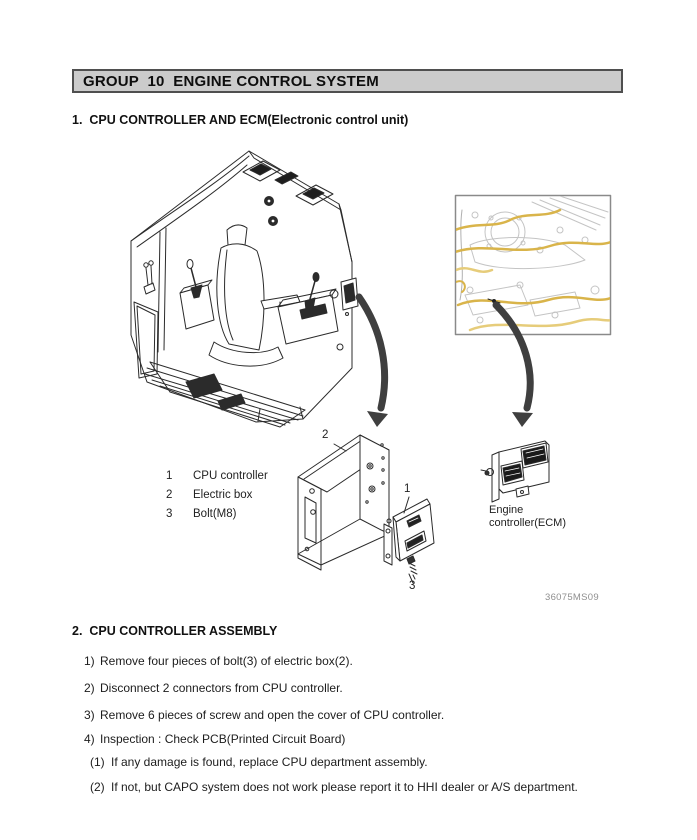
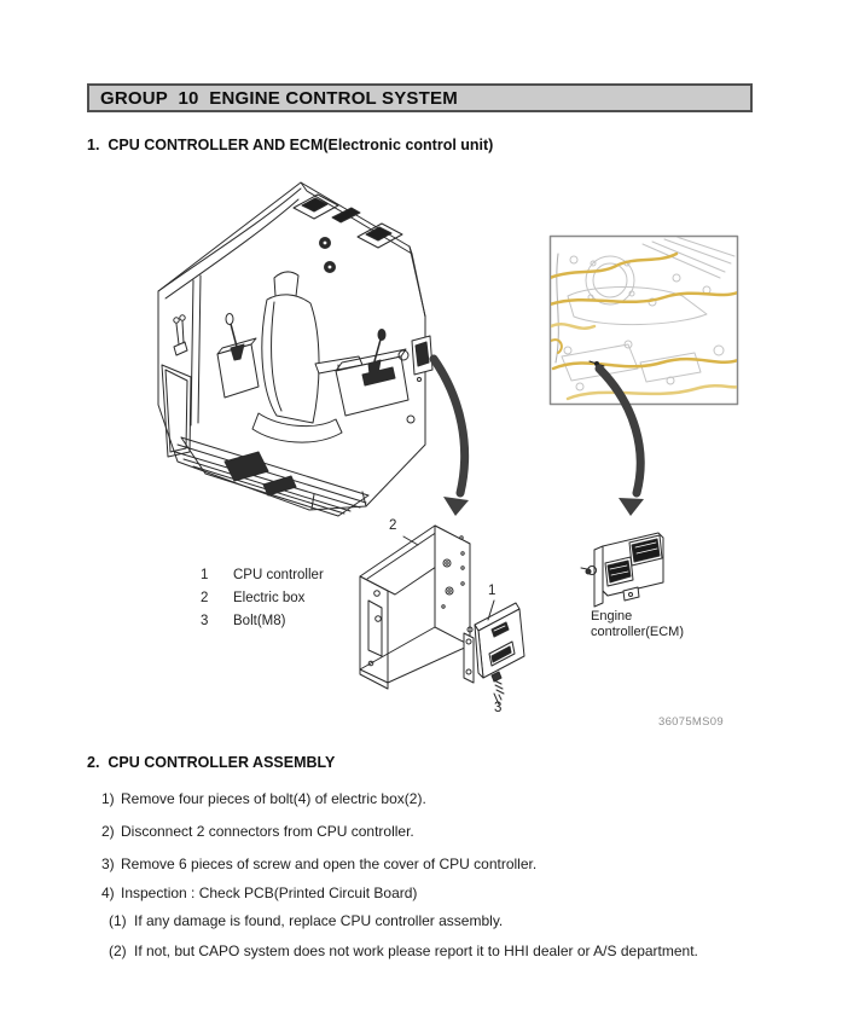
  GROUP 10 ENGINE CONTROL SYSTEM
  1. CPU CONTROLLER AND ECM(Electronic control unit)
  1
  CPU controller
  2
  Electric box
  3
  Bolt(M8)
  2
  1
  3
  Engine
  controller(ECM)
  36075MS09
  2. CPU CONTROLLER ASSEMBLY
  1)
- Remove four pieces of bolt(3) of electric box(2).
+ Remove four pieces of bolt(4) of electric box(2).
  2)
  Disconnect 2 connectors from CPU controller.
  3)
  Remove 6 pieces of screw and open the cover of CPU controller.
  4)
  Inspection : Check PCB(Printed Circuit Board)
  (1)
- If any damage is found, replace CPU department assembly.
+ If any damage is found, replace CPU controller assembly.
  (2)
  If not, but CAPO system does not work please report it to HHI dealer or A/S department.
